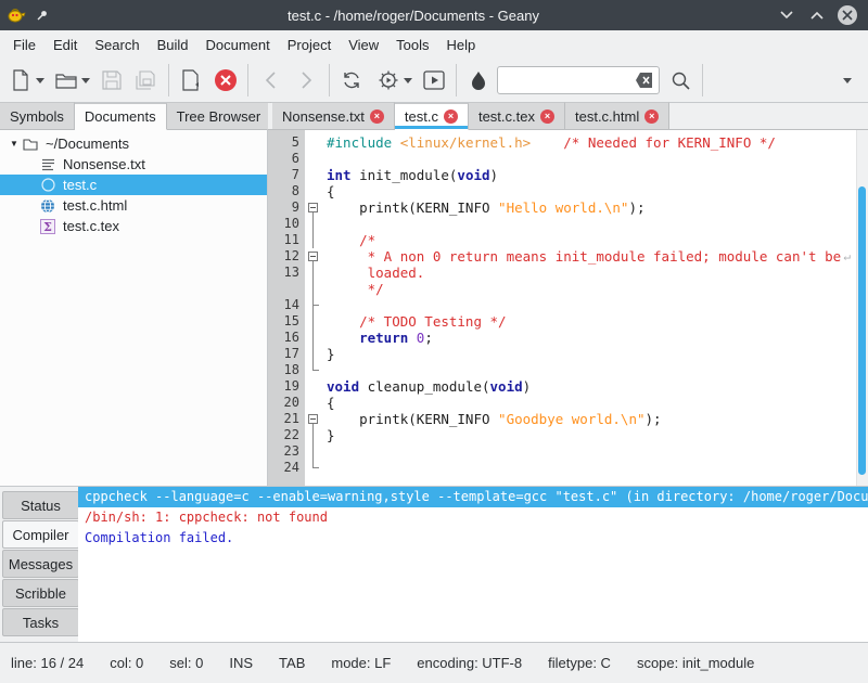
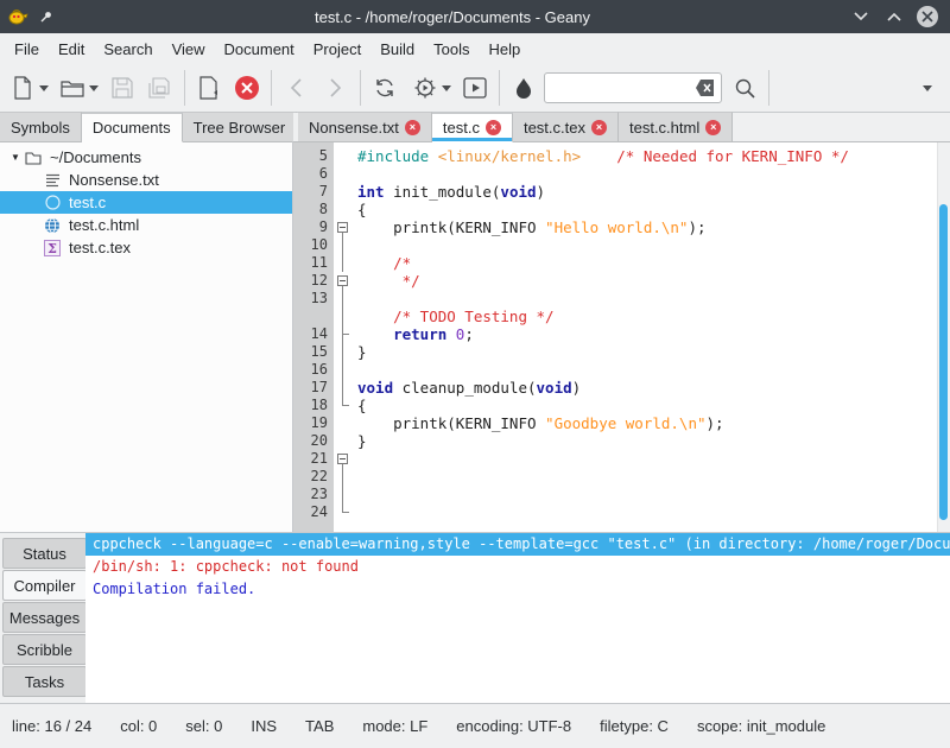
  test.c - /home/roger/Documents - Geany
  File
  Edit
  Search
- Build
+ View
  Document
  Project
- View
+ Build
  Tools
  Help
  Symbols
  Documents
  Tree Browser
  ▼
  ~/Documents
  Nonsense.txt
  test.c
  test.c.html
  Σ
  test.c.tex
  Nonsense.txt
  ×
  test.c
  ×
  test.c.tex
  ×
  test.c.html
  ×
  5
  6
  7
  8
  9
  10
  11
  12
  13
  14
  15
  16
  17
  18
  19
  20
  21
  22
  23
  24
  #include <linux/kernel.h> /* Needed for KERN_INFO */
  int init_module(void)
  {
  printk(KERN_INFO "Hello world.\n");
  /*
- * A non 0 return means init_module failed; module can't be
- ↵
- loaded.
  */
  /* TODO Testing */
  return 0;
  }
  void cleanup_module(void)
  {
  printk(KERN_INFO "Goodbye world.\n");
  }
  Status
  Compiler
  Messages
  Scribble
  Tasks
  cppcheck --language=c --enable=warning,style --template=gcc "test.c" (in directory: /home/roger/Docu
  /bin/sh: 1: cppcheck: not found
  Compilation failed.
  line: 16 / 24
  col: 0
  sel: 0
  INS
  TAB
  mode: LF
  encoding: UTF-8
  filetype: C
  scope: init_module
